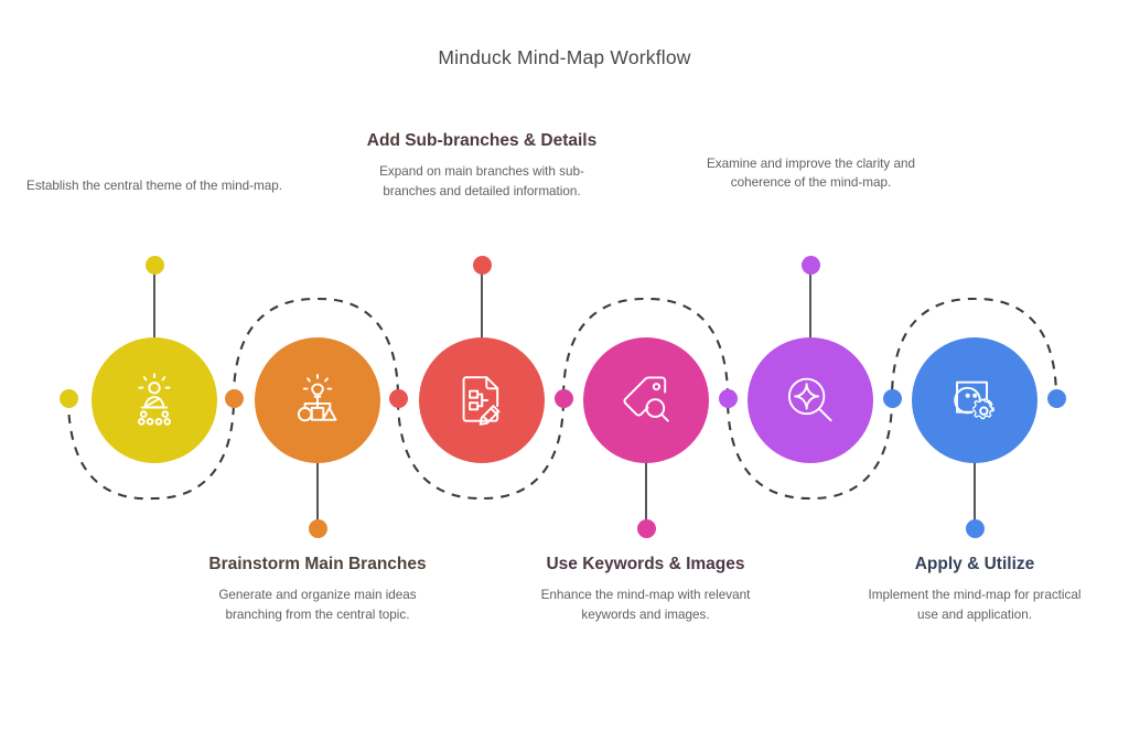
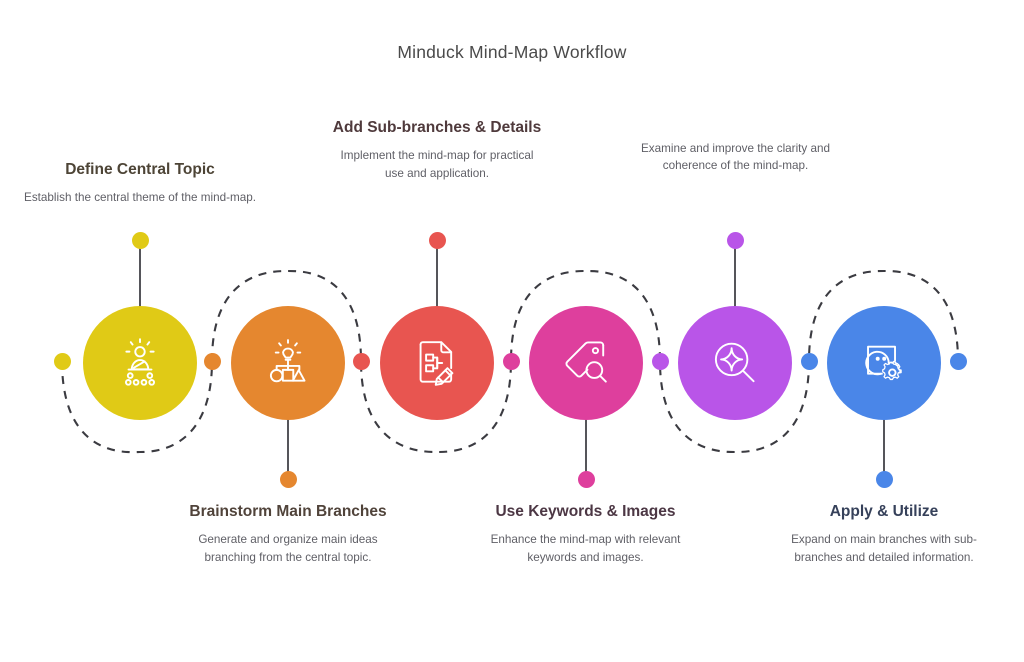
  Minduck Mind-Map Workflow
+ Define Central Topic
  Establish the central theme of the mind-map.
  Brainstorm Main Branches
  Generate and organize main ideas branching from the central topic.
  Add Sub-branches & Details
- Expand on main branches with sub-branches and detailed information.
+ Implement the mind-map for practical use and application.
  Use Keywords & Images
  Enhance the mind-map with relevant keywords and images.
  Examine and improve the clarity and coherence of the mind-map.
  Apply & Utilize
- Implement the mind-map for practical use and application.
+ Expand on main branches with sub-branches and detailed information.
